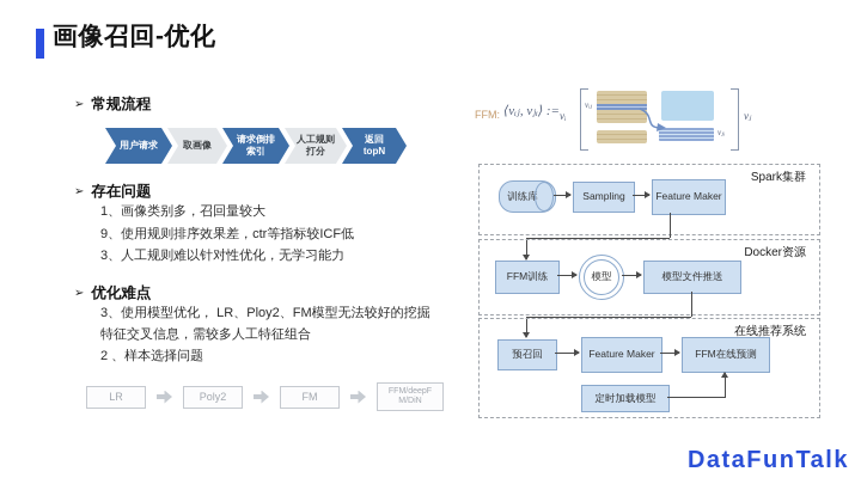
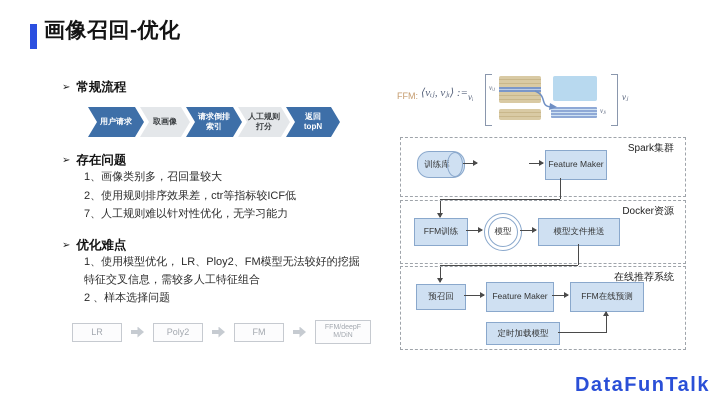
  画像召回-优化
  ➢
  常规流程
  用户请求
  取画像
  请求倒排
  索引
  人工规则
  打分
  返回
  topN
  ➢
  存在问题
  1、画像类别多，召回量较大
- 9、使用规则排序效果差，ctr等指标较ICF低
+ 2、使用规则排序效果差，ctr等指标较ICF低
- 3、人工规则难以针对性优化，无学习能力
+ 7、人工规则难以针对性优化，无学习能力
  ➢
  优化难点
- 3、使用模型优化， LR、Ploy2、FM模型无法较好的挖掘特征交叉信息，需较多人工特征组合
+ 1、使用模型优化， LR、Ploy2、FM模型无法较好的挖掘特征交叉信息，需较多人工特征组合
  2 、样本选择问题
  LR
  Poly2
  FM
  FFM:
  ⟨vᵢⱼ, vⱼᵢ⟩ :=
  vᵢ
  vᵢⱼ
  vⱼᵢ
  vⱼ
  Spark集群
  训练库
- Sampling
  Feature Maker
  Docker资源
  FFM训练
  模型
  模型文件推送
  在线推荐系统
  预召回
  Feature Maker
  FFM在线预测
  定时加载模型
  DataFunTalk
